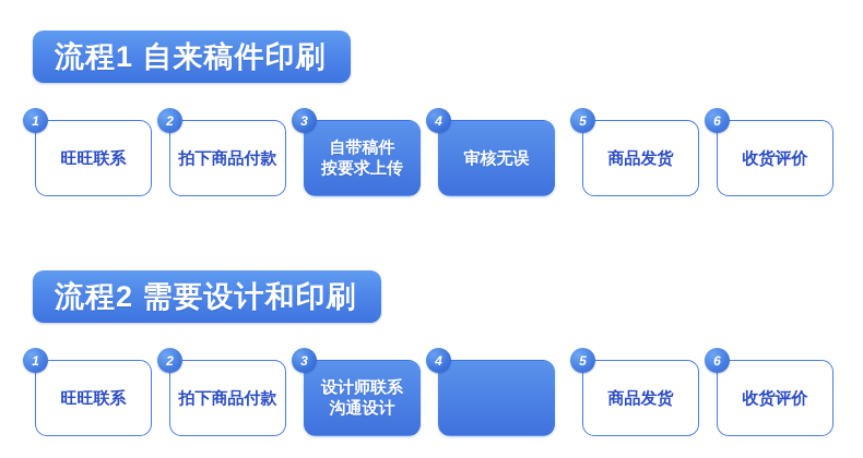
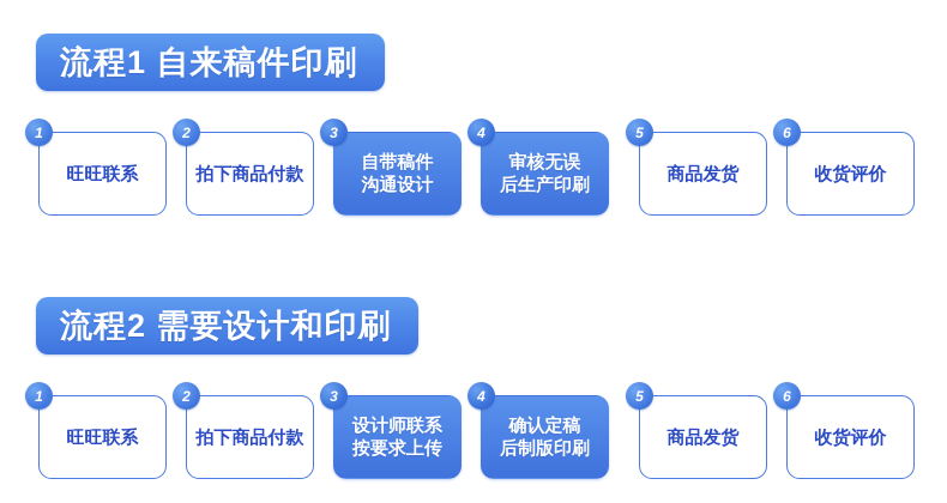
  流程1 自来稿件印刷
  1
  旺旺联系
  2
  拍下商品付款
  3
  自带稿件
- 按要求上传
+ 沟通设计
  4
  审核无误
+ 后生产印刷
  5
  商品发货
  6
  收货评价
  流程2 需要设计和印刷
  1
  旺旺联系
  2
  拍下商品付款
  3
  设计师联系
- 沟通设计
+ 按要求上传
  4
+ 确认定稿
+ 后制版印刷
  5
  商品发货
  6
  收货评价
